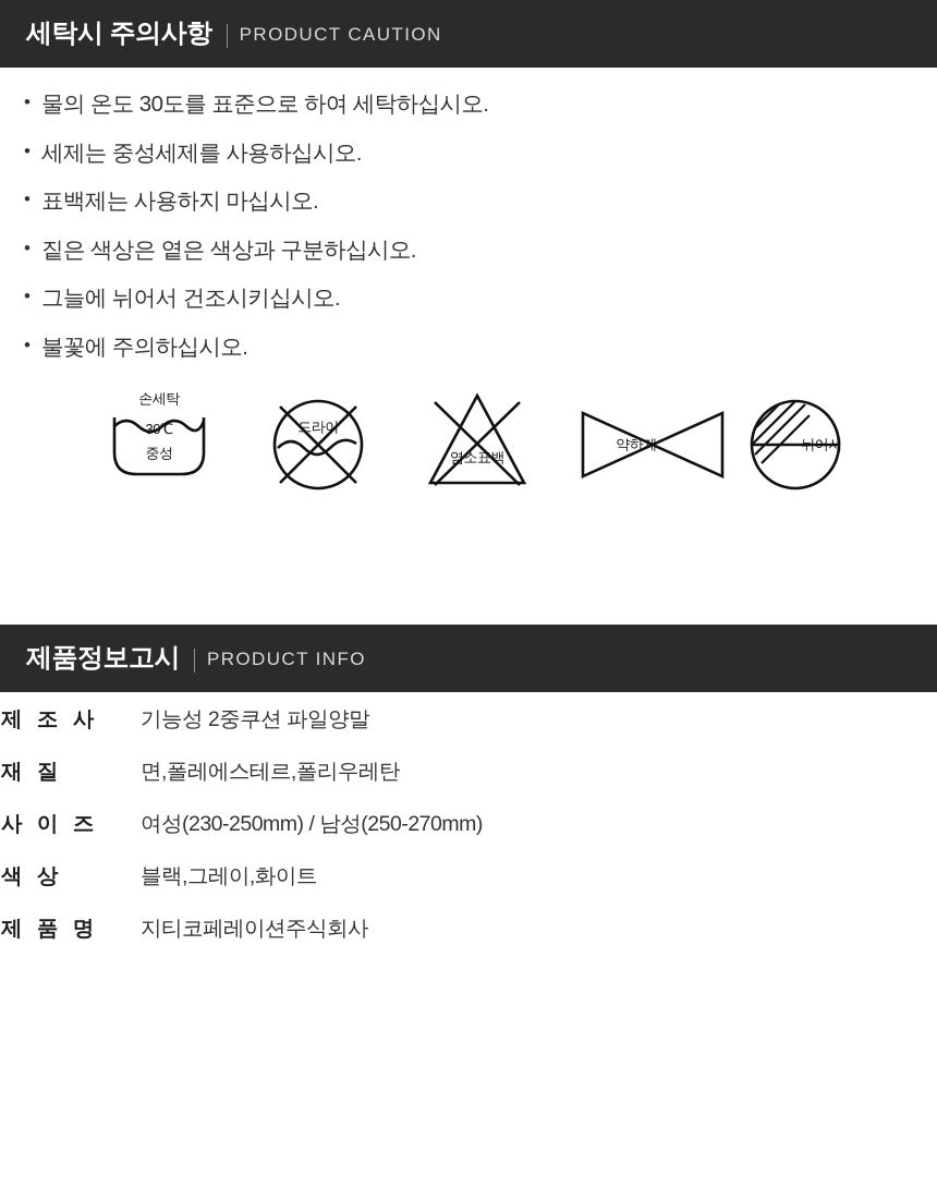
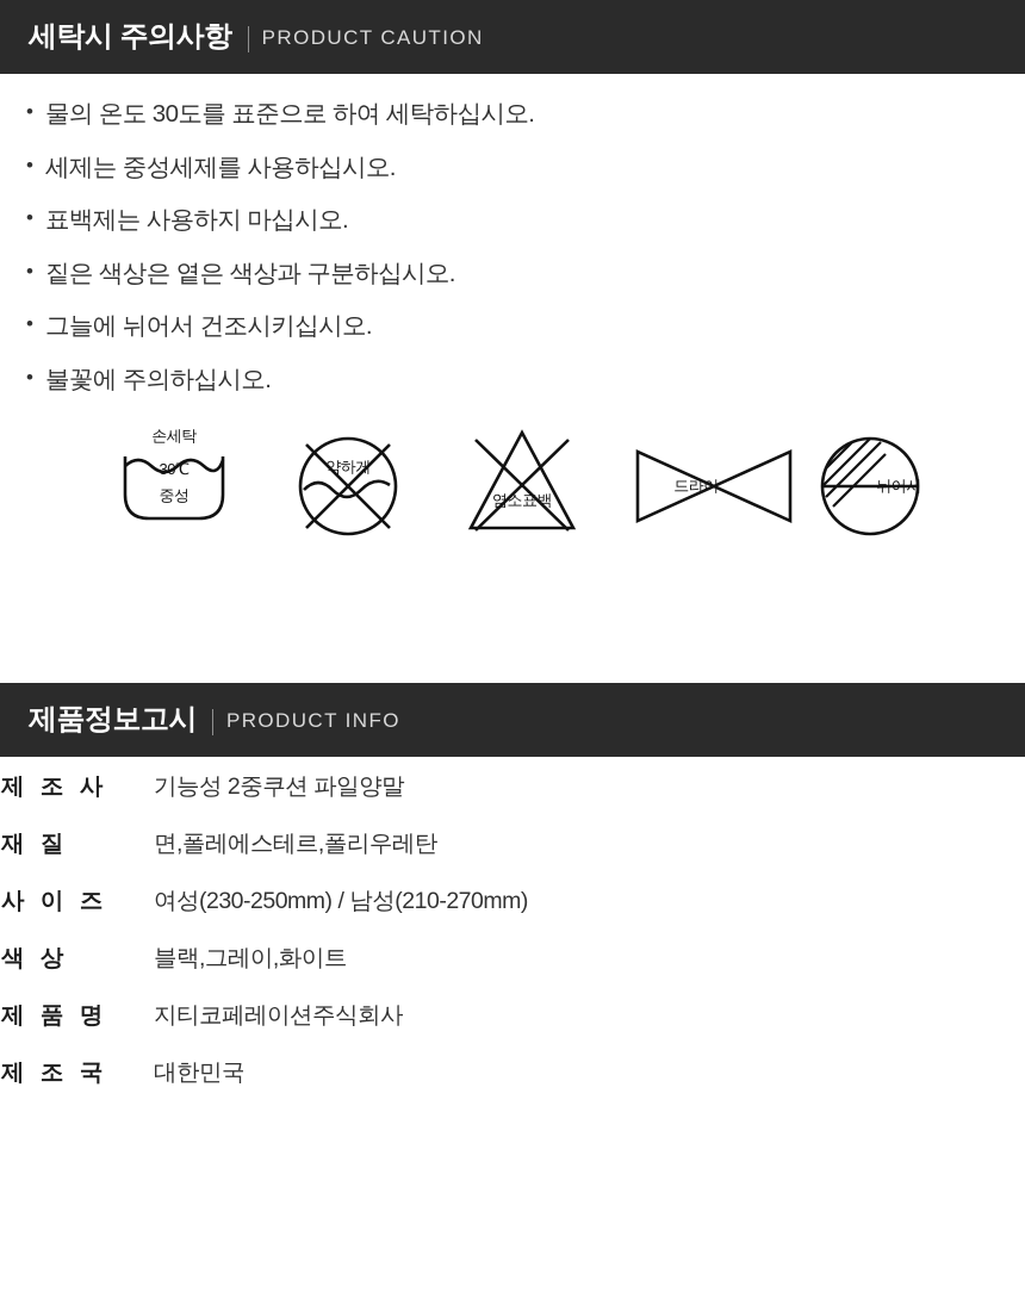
  세탁시 주의사항
  PRODUCT CAUTION
  물의 온도 30도를 표준으로 하여 세탁하십시오.
  세제는 중성세제를 사용하십시오.
  표백제는 사용하지 마십시오.
  짙은 색상은 옅은 색상과 구분하십시오.
  그늘에 뉘어서 건조시키십시오.
  불꽃에 주의하십시오.
  손세탁
  30℃
  중성
- 드라이
+ 약하게
  염소표백
- 약하게
+ 드라이
  뉘어서
  제품정보고시
  PRODUCT INFO
  제 조 사	기능성 2중쿠션 파일양말
  재 질	면,폴레에스테르,폴리우레탄
- 사 이 즈	여성(230-250mm) / 남성(250-270mm)
+ 사 이 즈	여성(230-250mm) / 남성(210-270mm)
  색 상	블랙,그레이,화이트
  제 품 명	지티코페레이션주식회사
+ 제 조 국	대한민국
